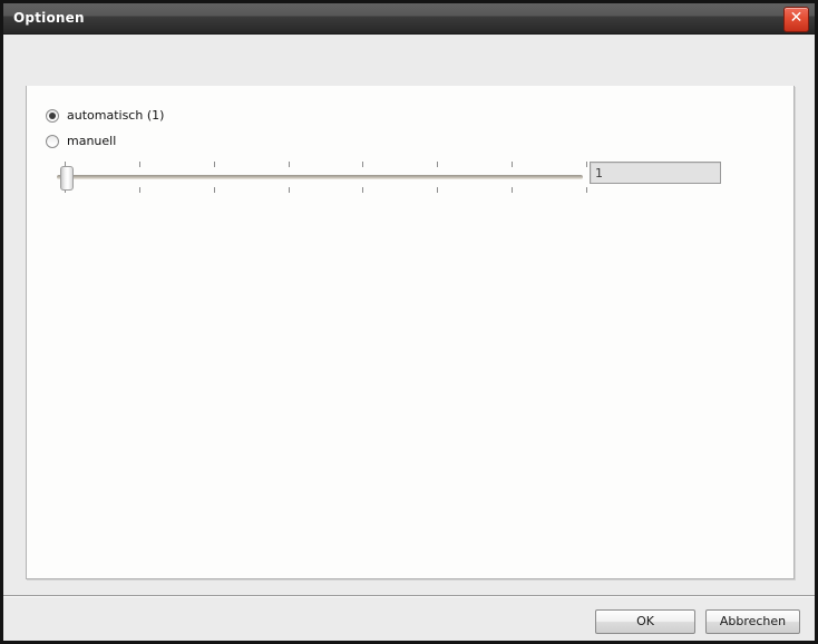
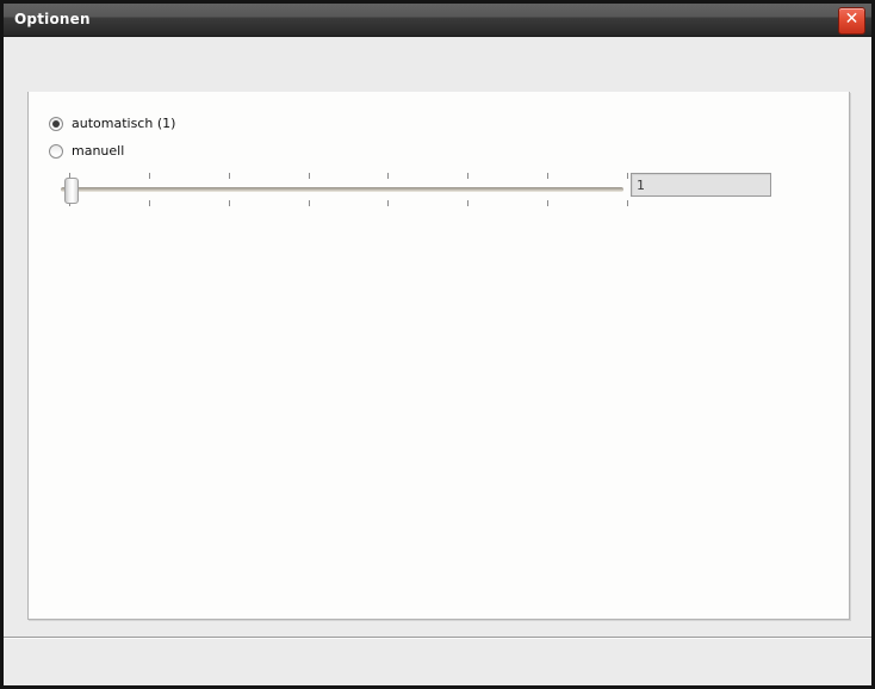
  Optionen
  ✕
  automatisch (1)
  manuell
  1
- OK
- Abbrechen
